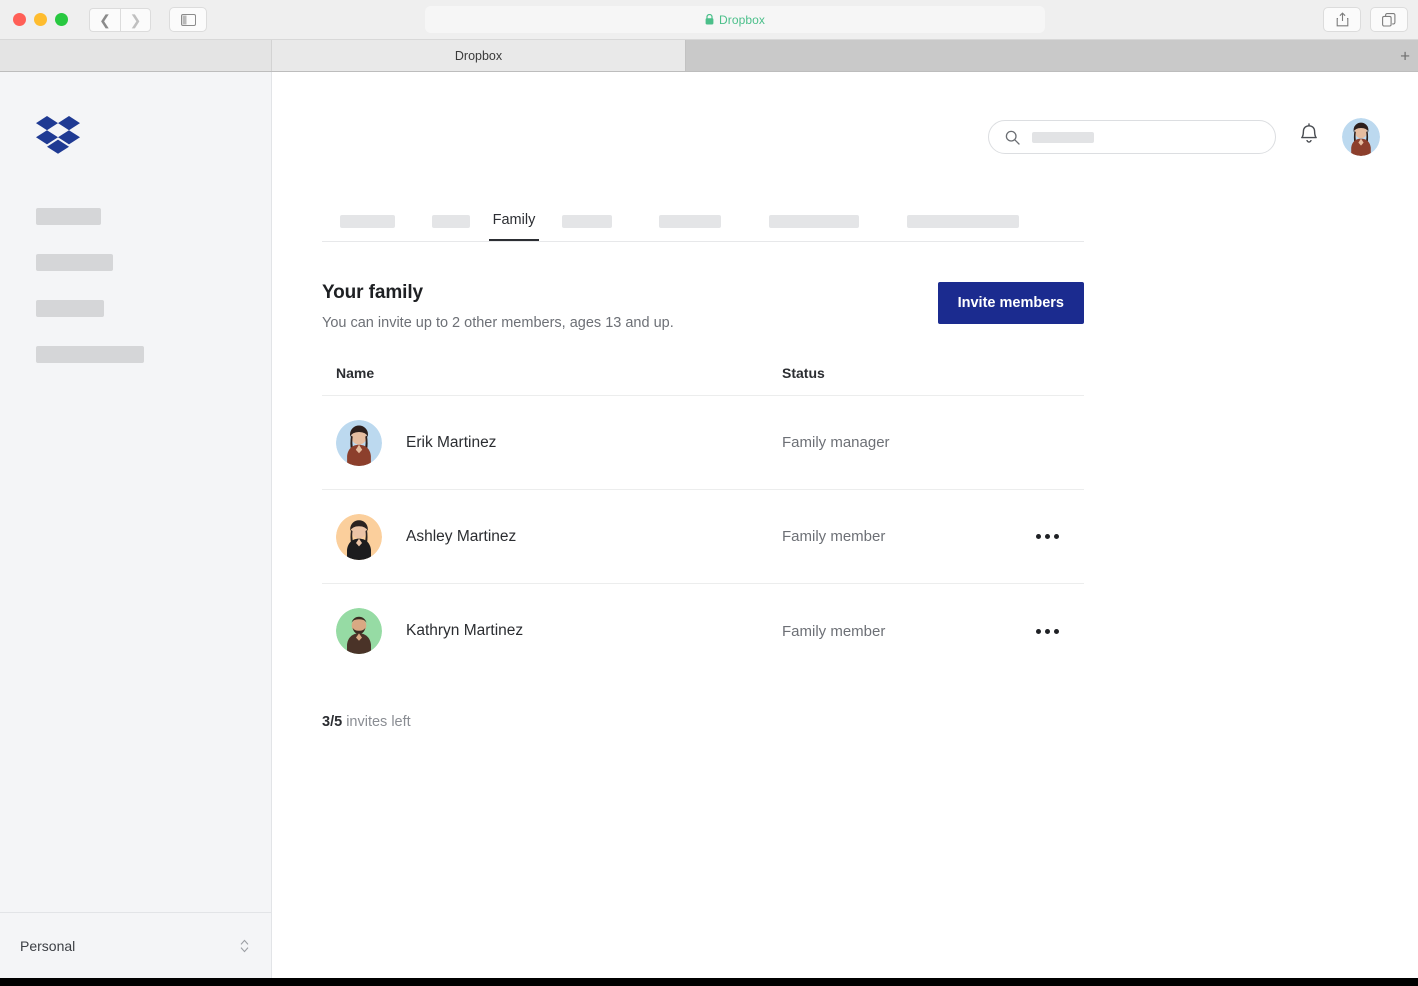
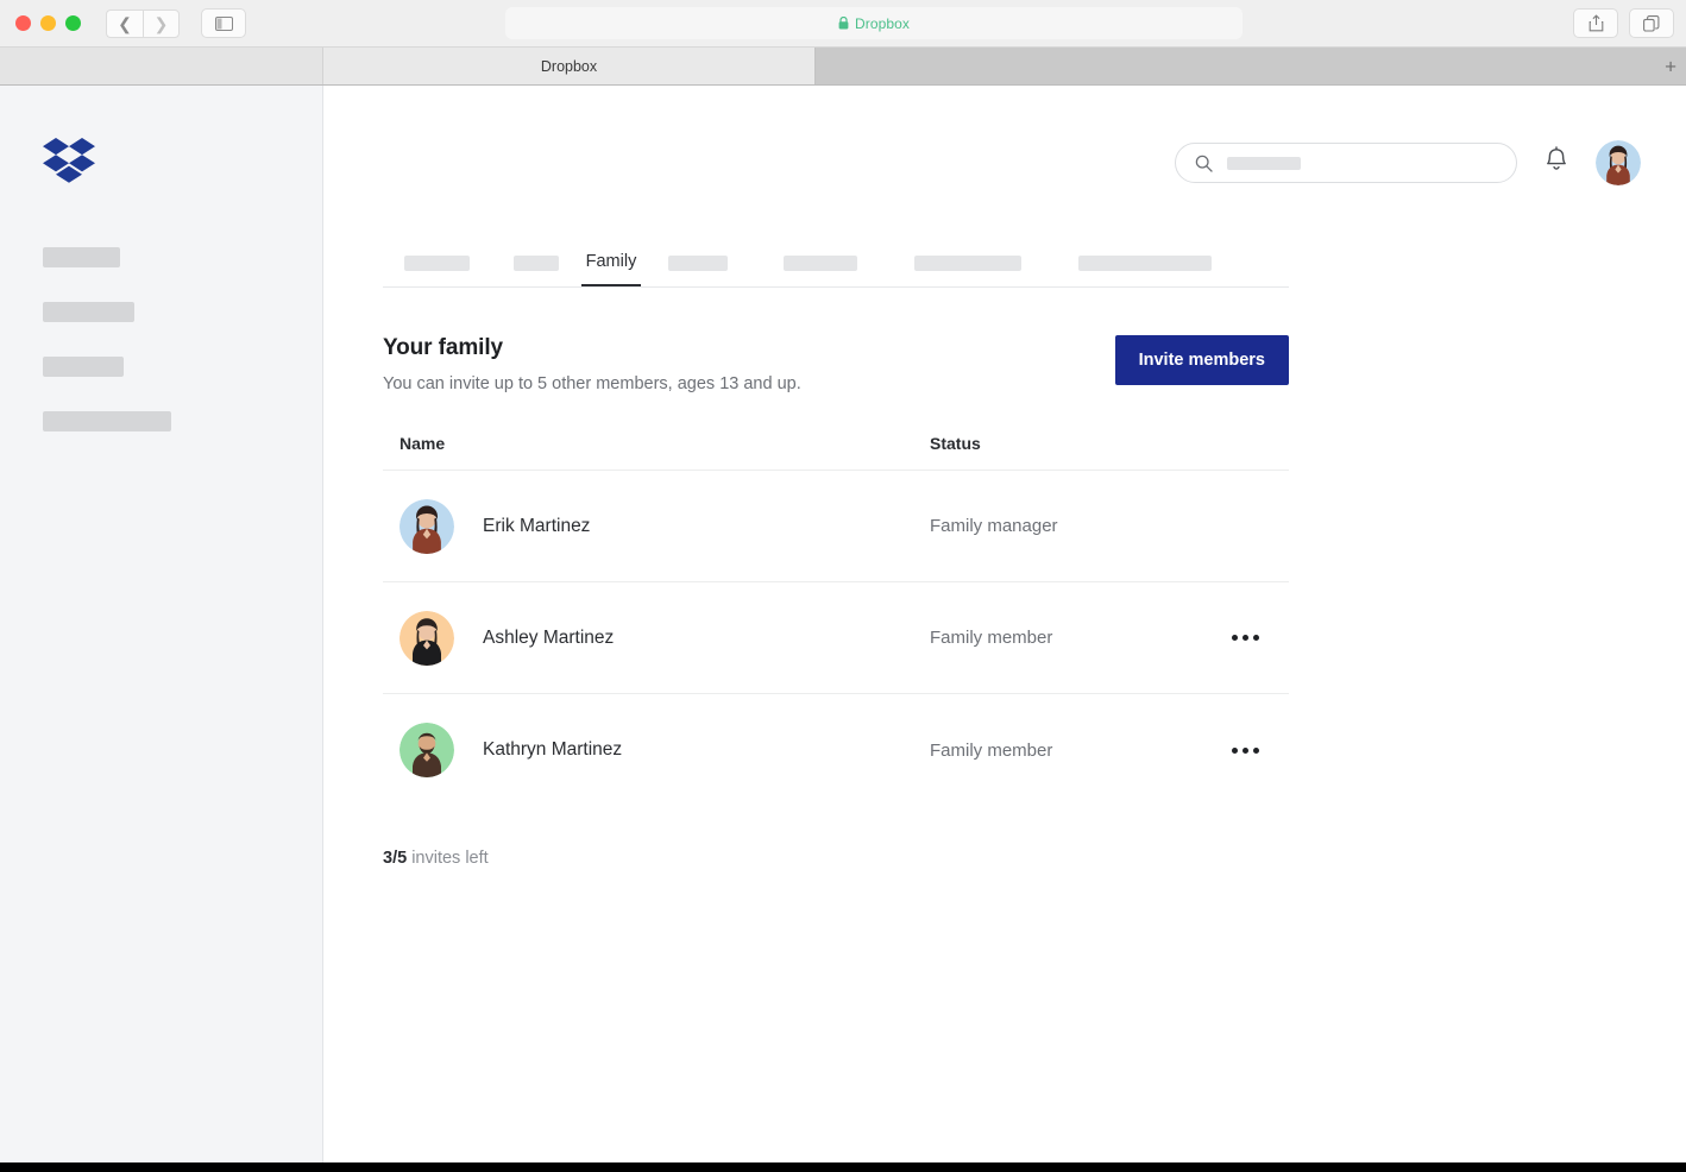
  ❮
  ❯
  Dropbox
  Dropbox
  +
- Personal
  Family
  Your family
- You can invite up to 2 other members, ages 13 and up.
+ You can invite up to 5 other members, ages 13 and up.
  Invite members
  Name
  Status
  Erik Martinez
  Family manager
  Ashley Martinez
  Family member
  Kathryn Martinez
  Family member
  3/5 invites left
